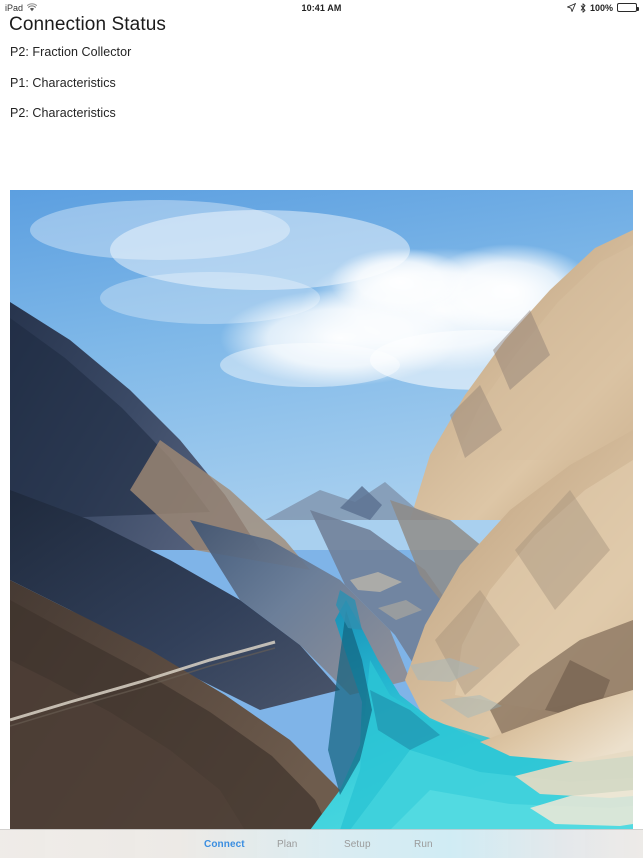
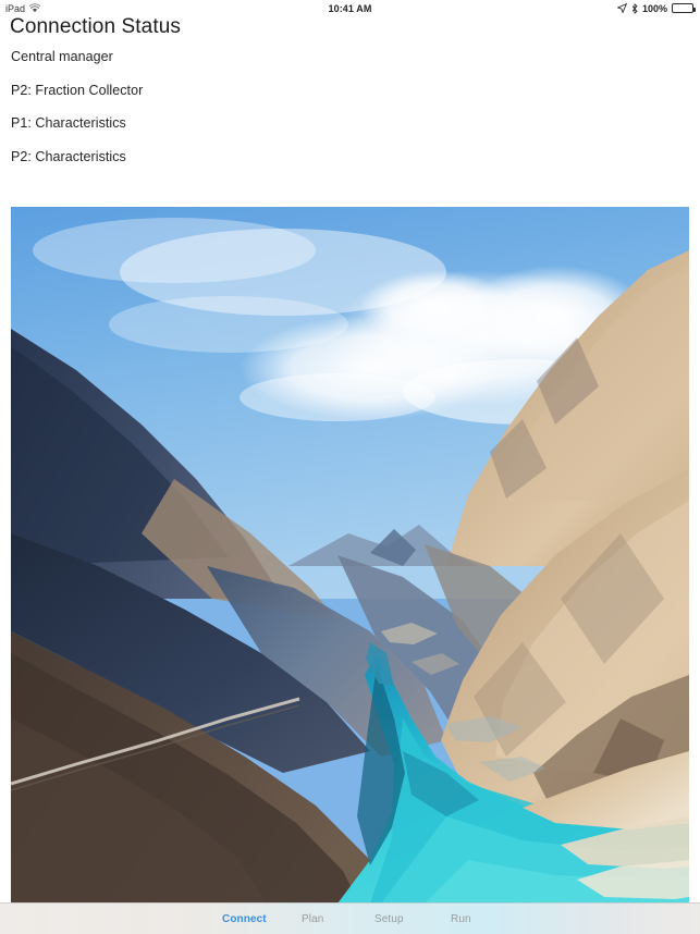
  iPad
  10:41 AM
  100%
  Connection Status
+ Central manager
  P2: Fraction Collector
  P1: Characteristics
  P2: Characteristics
  Connect
  Plan
  Setup
  Run
